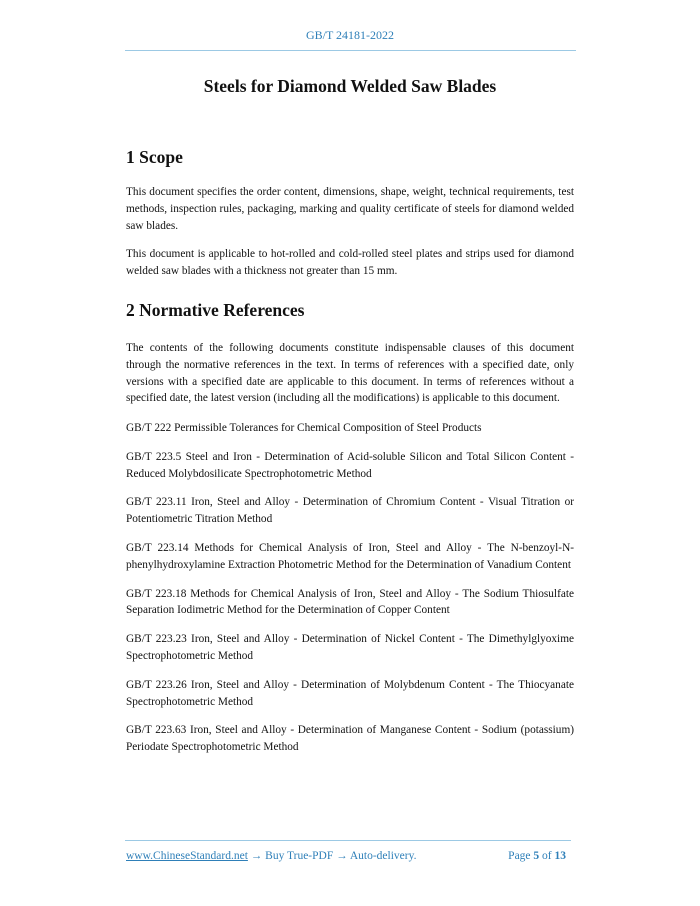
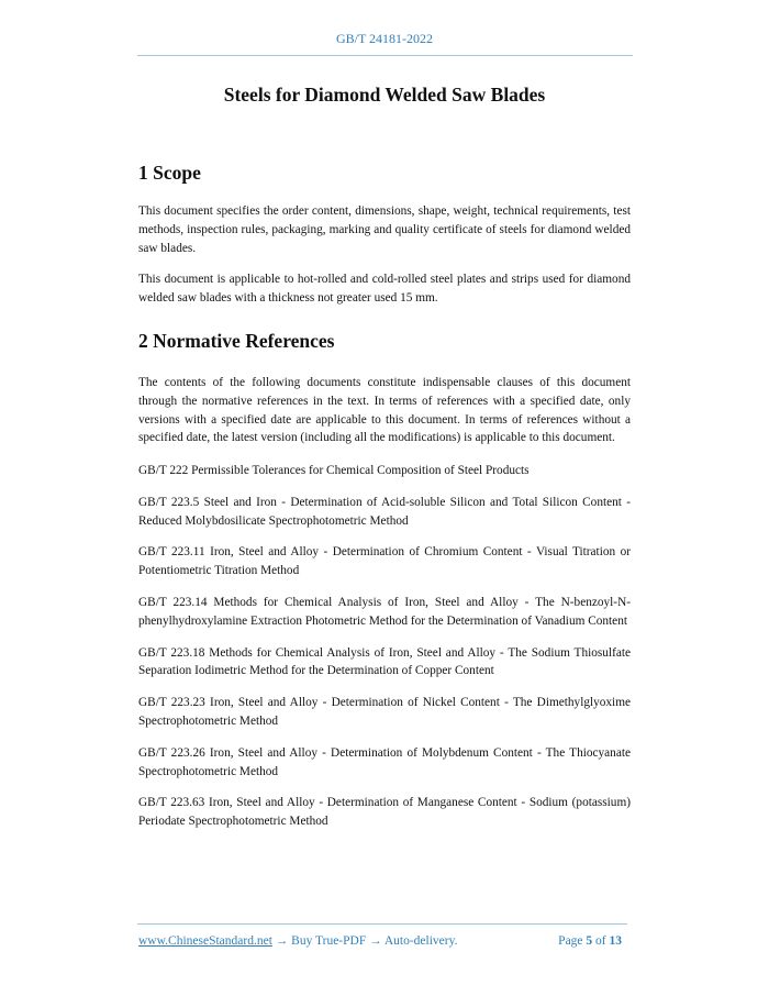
  GB/T 24181-2022
  Steels for Diamond Welded Saw Blades
  1 Scope
  This document specifies the order content, dimensions, shape, weight, technical requirements, test methods, inspection rules, packaging, marking and quality certificate of steels for diamond welded saw blades.
- This document is applicable to hot-rolled and cold-rolled steel plates and strips used for diamond welded saw blades with a thickness not greater than 15 mm.
+ This document is applicable to hot-rolled and cold-rolled steel plates and strips used for diamond welded saw blades with a thickness not greater used 15 mm.
  2 Normative References
  The contents of the following documents constitute indispensable clauses of this document through the normative references in the text. In terms of references with a specified date, only versions with a specified date are applicable to this document. In terms of references without a specified date, the latest version (including all the modifications) is applicable to this document.
  GB/T 222 Permissible Tolerances for Chemical Composition of Steel Products
  GB/T 223.5 Steel and Iron - Determination of Acid-soluble Silicon and Total Silicon Content - Reduced Molybdosilicate Spectrophotometric Method
  GB/T 223.11 Iron, Steel and Alloy - Determination of Chromium Content - Visual Titration or Potentiometric Titration Method
  GB/T 223.14 Methods for Chemical Analysis of Iron, Steel and Alloy - The N-benzoyl-N-phenylhydroxylamine Extraction Photometric Method for the Determination of Vanadium Content
  GB/T 223.18 Methods for Chemical Analysis of Iron, Steel and Alloy - The Sodium Thiosulfate Separation Iodimetric Method for the Determination of Copper Content
  GB/T 223.23 Iron, Steel and Alloy - Determination of Nickel Content - The Dimethylglyoxime Spectrophotometric Method
  GB/T 223.26 Iron, Steel and Alloy - Determination of Molybdenum Content - The Thiocyanate Spectrophotometric Method
  GB/T 223.63 Iron, Steel and Alloy - Determination of Manganese Content - Sodium (potassium) Periodate Spectrophotometric Method
  www.ChineseStandard.net → Buy True-PDF → Auto-delivery.
  Page 5 of 13
